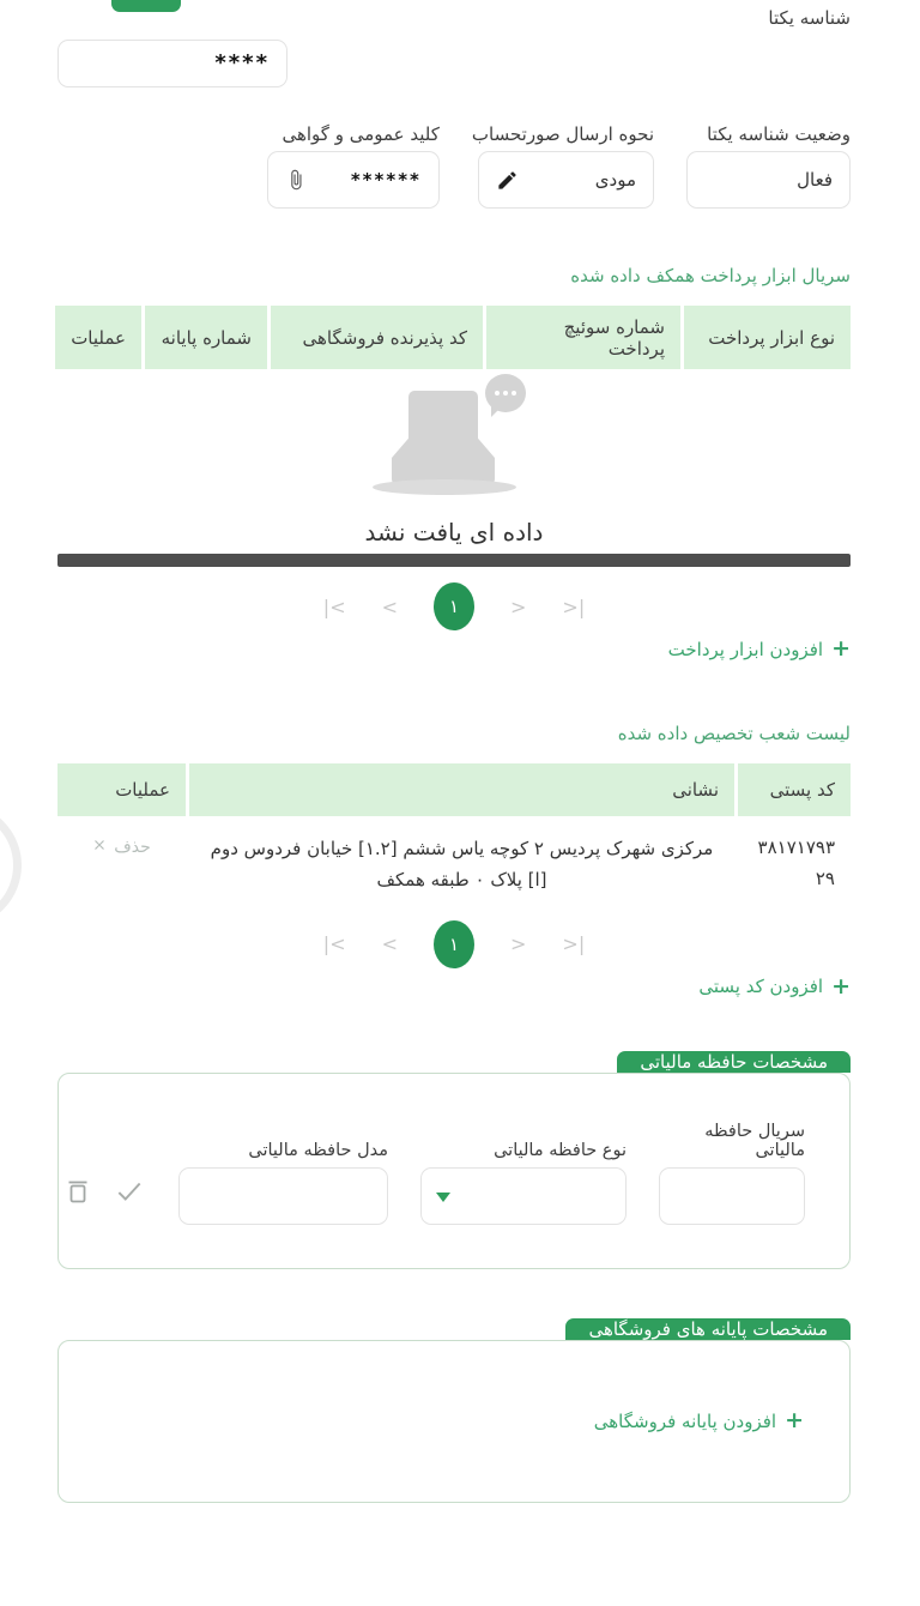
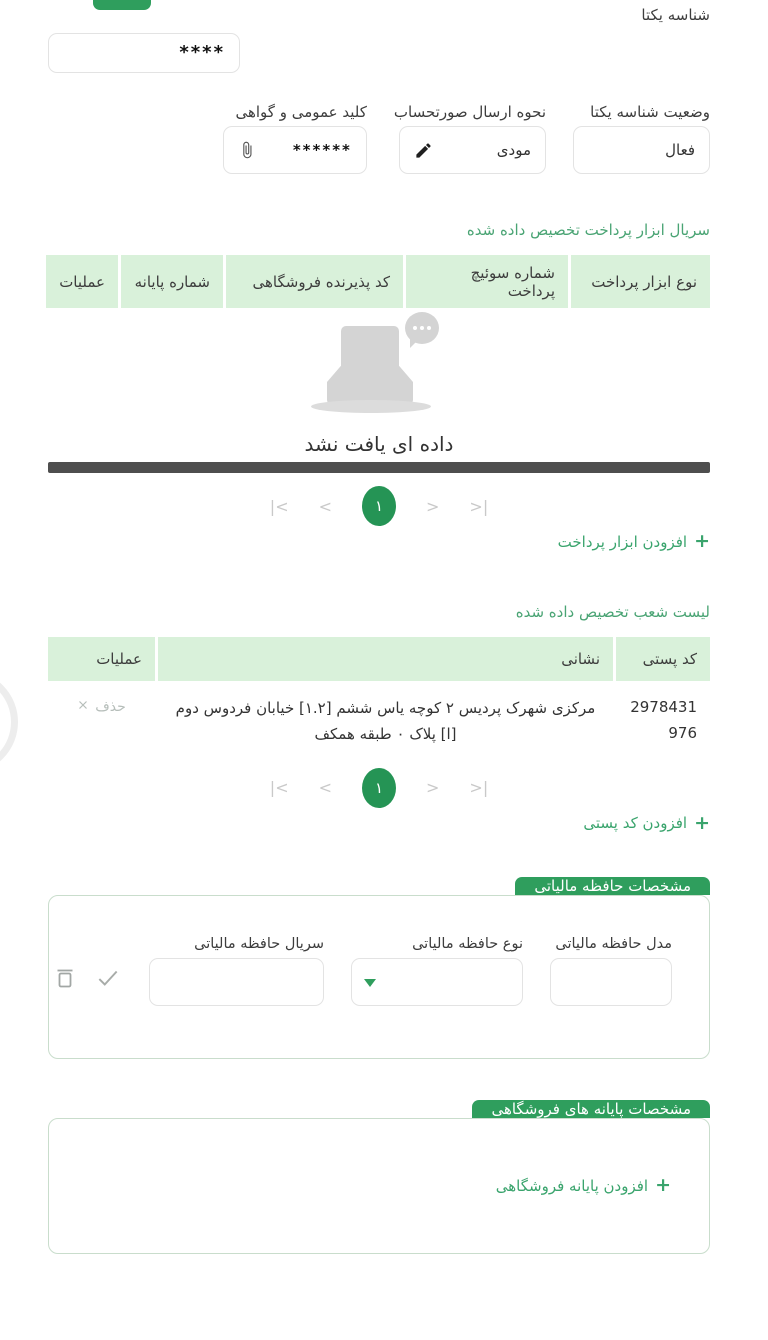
  شناسه یکتا
  ****
  وضعیت شناسه یکتا
  فعال
  نحوه ارسال صورتحساب
  مودی
  کلید عمومی و گواهی
  ******
- سریال ابزار پرداخت همکف داده شده
+ سریال ابزار پرداخت تخصیص داده شده
  نوع ابزار پرداخت
  شماره سوئیچ پرداخت
  کد پذیرنده فروشگاهی
  شماره پایانه
  عملیات
  داده ای یافت نشد
  |<
  <
  ۱
  >
  >|
  +
  افزودن ابزار پرداخت
  لیست شعب تخصیص داده شده
  کد پستی
  نشانی
  عملیات
- ۳۸۱۷۱۷۹۳۲۹
+ 2978431976
  مرکزی شهرک پردیس ۲ کوچه یاس ششم [۱.۲] خیابان فردوس دوم [ا] پلاک ۰ طبقه همکف
  حذف
  |<
  <
  ۱
  >
  >|
  +
  افزودن کد پستی
  مشخصات حافظه مالیاتی
- سریال حافظه مالیاتی
+ مدل حافظه مالیاتی
  نوع حافظه مالیاتی
- مدل حافظه مالیاتی
+ سریال حافظه مالیاتی
  مشخصات پایانه های فروشگاهی
  +
  افزودن پایانه فروشگاهی
